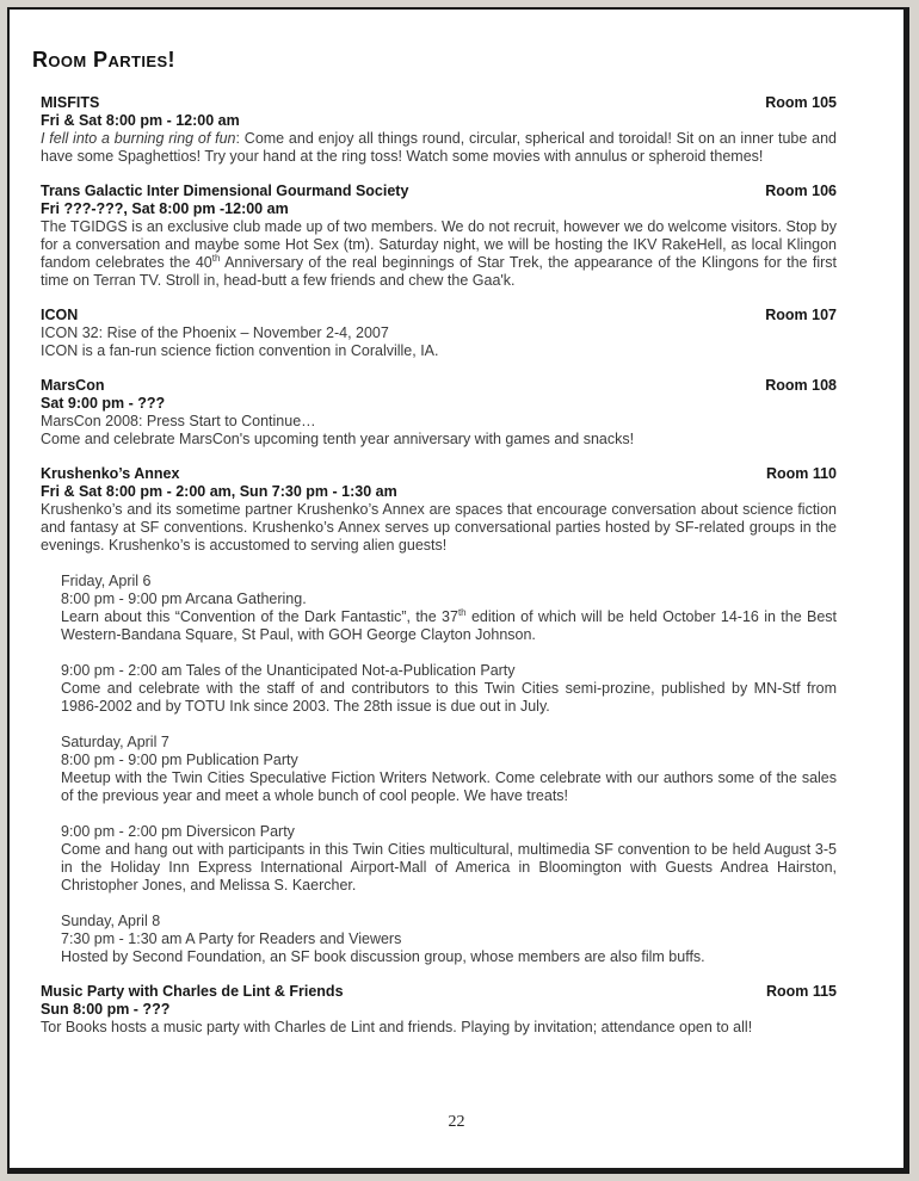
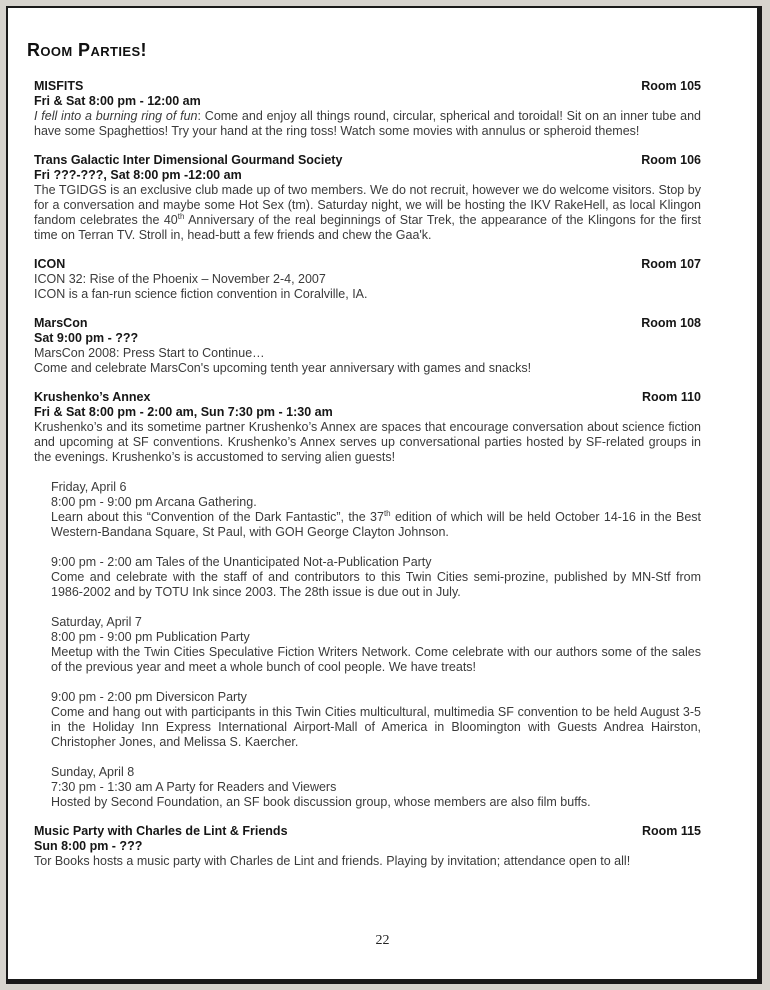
  Room Parties!
  MISFITS
  Room 105
  Fri & Sat 8:00 pm - 12:00 am
  I fell into a burning ring of fun: Come and enjoy all things round, circular, spherical and toroidal! Sit on an inner tube and have some Spaghettios! Try your hand at the ring toss! Watch some movies with annulus or spheroid themes!
  Trans Galactic Inter Dimensional Gourmand Society
  Room 106
  Fri ???-???, Sat 8:00 pm -12:00 am
  The TGIDGS is an exclusive club made up of two members. We do not recruit, however we do welcome visitors. Stop by for a conversation and maybe some Hot Sex (tm). Saturday night, we will be hosting the IKV RakeHell, as local Klingon fandom celebrates the 40th Anniversary of the real beginnings of Star Trek, the appearance of the Klingons for the first time on Terran TV. Stroll in, head-butt a few friends and chew the Gaa'k.
  ICON
  Room 107
  ICON 32: Rise of the Phoenix – November 2-4, 2007
  ICON is a fan-run science fiction convention in Coralville, IA.
  MarsCon
  Room 108
  Sat 9:00 pm - ???
  MarsCon 2008: Press Start to Continue…
  Come and celebrate MarsCon's upcoming tenth year anniversary with games and snacks!
  Krushenko’s Annex
  Room 110
  Fri & Sat 8:00 pm - 2:00 am, Sun 7:30 pm - 1:30 am
- Krushenko’s and its sometime partner Krushenko’s Annex are spaces that encourage conversation about science fiction and fantasy at SF conventions. Krushenko’s Annex serves up conversational parties hosted by SF-related groups in the evenings. Krushenko’s is accustomed to serving alien guests!
+ Krushenko’s and its sometime partner Krushenko’s Annex are spaces that encourage conversation about science fiction and upcoming at SF conventions. Krushenko’s Annex serves up conversational parties hosted by SF-related groups in the evenings. Krushenko’s is accustomed to serving alien guests!
  Friday, April 6
  8:00 pm - 9:00 pm Arcana Gathering.
  Learn about this “Convention of the Dark Fantastic”, the 37th edition of which will be held October 14-16 in the Best Western-Bandana Square, St Paul, with GOH George Clayton Johnson.
  9:00 pm - 2:00 am Tales of the Unanticipated Not-a-Publication Party
  Come and celebrate with the staff of and contributors to this Twin Cities semi-prozine, published by MN-Stf from 1986-2002 and by TOTU Ink since 2003. The 28th issue is due out in July.
  Saturday, April 7
  8:00 pm - 9:00 pm Publication Party
  Meetup with the Twin Cities Speculative Fiction Writers Network. Come celebrate with our authors some of the sales of the previous year and meet a whole bunch of cool people. We have treats!
  9:00 pm - 2:00 pm Diversicon Party
  Come and hang out with participants in this Twin Cities multicultural, multimedia SF convention to be held August 3-5 in the Holiday Inn Express International Airport-Mall of America in Bloomington with Guests Andrea Hairston, Christopher Jones, and Melissa S. Kaercher.
  Sunday, April 8
  7:30 pm - 1:30 am A Party for Readers and Viewers
  Hosted by Second Foundation, an SF book discussion group, whose members are also film buffs.
  Music Party with Charles de Lint & Friends
  Room 115
  Sun 8:00 pm - ???
  Tor Books hosts a music party with Charles de Lint and friends. Playing by invitation; attendance open to all!
  22
